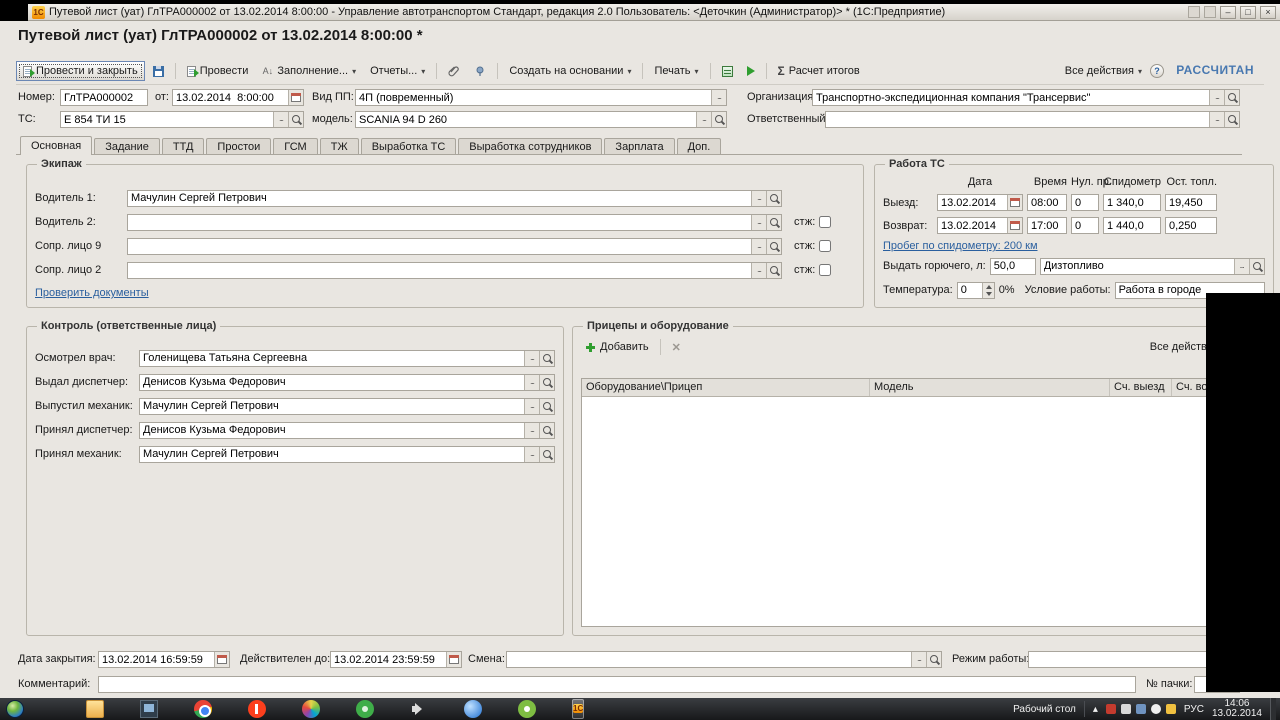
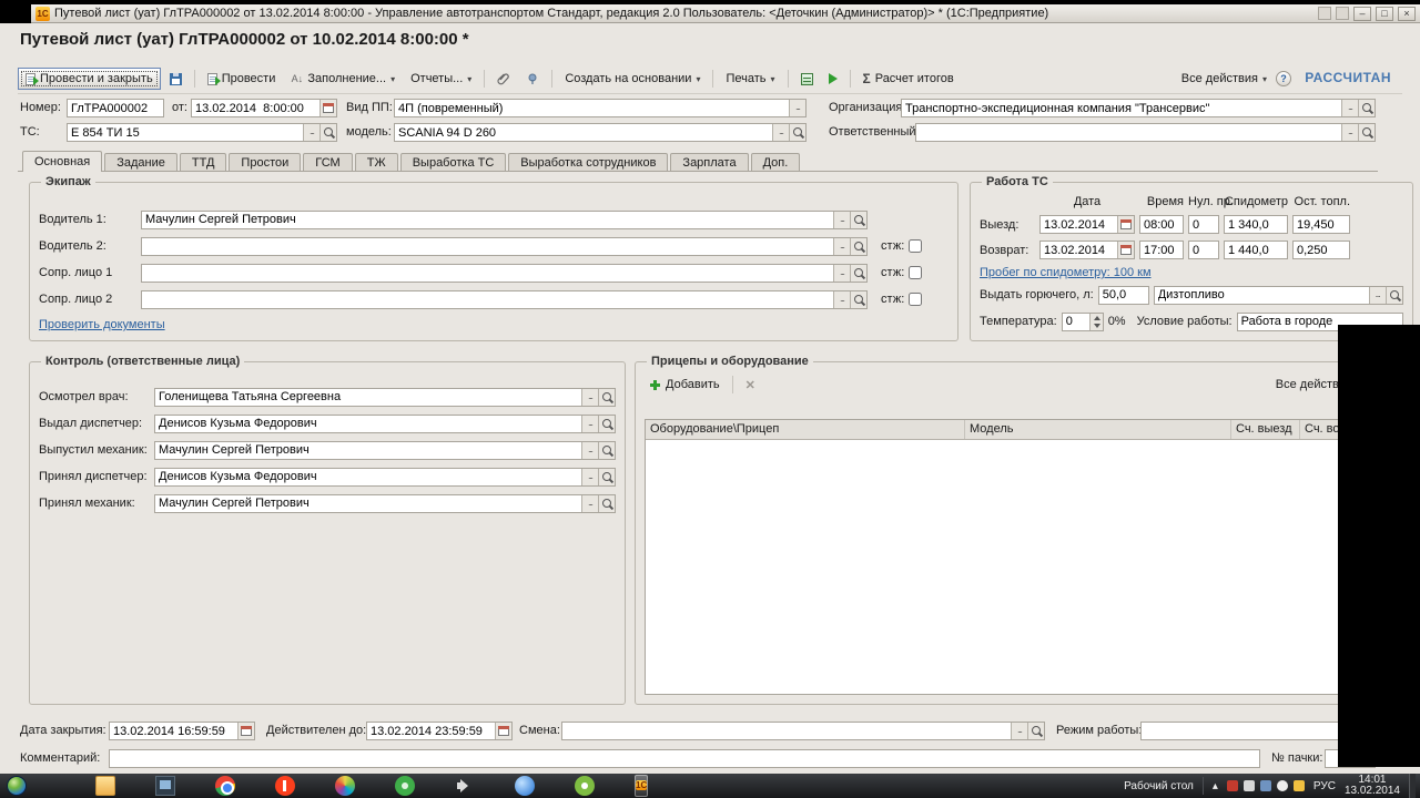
  1С
  Путевой лист (уат) ГлТРА000002 от 13.02.2014 8:00:00 - Управление автотранспортом Стандарт, редакция 2.0 Пользователь: <Деточкин (Администратор)> * (1С:Предприятие)
  –
  □
  ×
- Путевой лист (уат) ГлТРА000002 от 13.02.2014 8:00:00 *
+ Путевой лист (уат) ГлТРА000002 от 10.02.2014 8:00:00 *
  РАССЧИТАН
  Провести и закрыть
  Провести
  А↓
  Заполнение...
  ▾
  Отчеты...
  ▾
  Создать на основании
  ▾
  Печать
  ▾
  Σ
  Расчет итогов
  Все действия
  ▾
  ?
  Номер:
  ГлТРА000002
  от:
  13.02.2014 8:00:00
  Вид ПП:
  4П (повременный)
  ...
  Организация
  Транспортно-экспедиционная компания "Трансервис"
  ...
  ТС:
  Е 854 ТИ 15
  ...
  модель:
  SCANIA 94 D 260
  ...
  Ответственный
  ...
  Основная
  Задание
  ТТД
  Простои
  ГСМ
  ТЖ
  Выработка ТС
  Выработка сотрудников
  Зарплата
  Доп.
  Экипаж
  Водитель 1:
  Мачулин Сергей Петрович
  ...
  Водитель 2:
  ...
  стж:
- Сопр. лицо 9
+ Сопр. лицо 1
  ...
  стж:
  Сопр. лицо 2
  ...
  стж:
  Проверить документы
  Работа ТС
  Дата
  Время
  Нул. п
  Спидометр
  Ост. топл.
  Выезд:
  13.02.2014
  08:00
  0
  1 340,0
  19,450
  Возврат:
  13.02.2014
  17:00
  0
  1 440,0
  0,250
- Пробег по спидометру: 200 км
+ Пробег по спидометру: 100 км
  Выдать горючего, л:
  50,0
  Дизтопливо
  ...
  Температура:
  0
  0%
  Условие работы:
  Работа в городе
  Контроль (ответственные лица)
  Осмотрел врач:
  Голенищева Татьяна Сергеевна
  ...
  Выдал диспетчер:
  Денисов Кузьма Федорович
  ...
  Выпустил механик:
  Мачулин Сергей Петрович
  ...
  Принял диспетчер:
  Денисов Кузьма Федорович
  ...
  Принял механик:
  Мачулин Сергей Петрович
  ...
  Прицепы и оборудование
  Добавить
  ✕
  Все действ
  Оборудование\Прицеп
  Модель
  Сч. выезд
  Дата закрытия:
  13.02.2014 16:59:59
  Действителен до:
  13.02.2014 23:59:59
  Смена:
  ...
  Режим работы
  Комментарий:
  № пачки:
  1С
  Рабочий стол
  ▴
  РУС
- 14:06
+ 14:01
  13.02.2014
